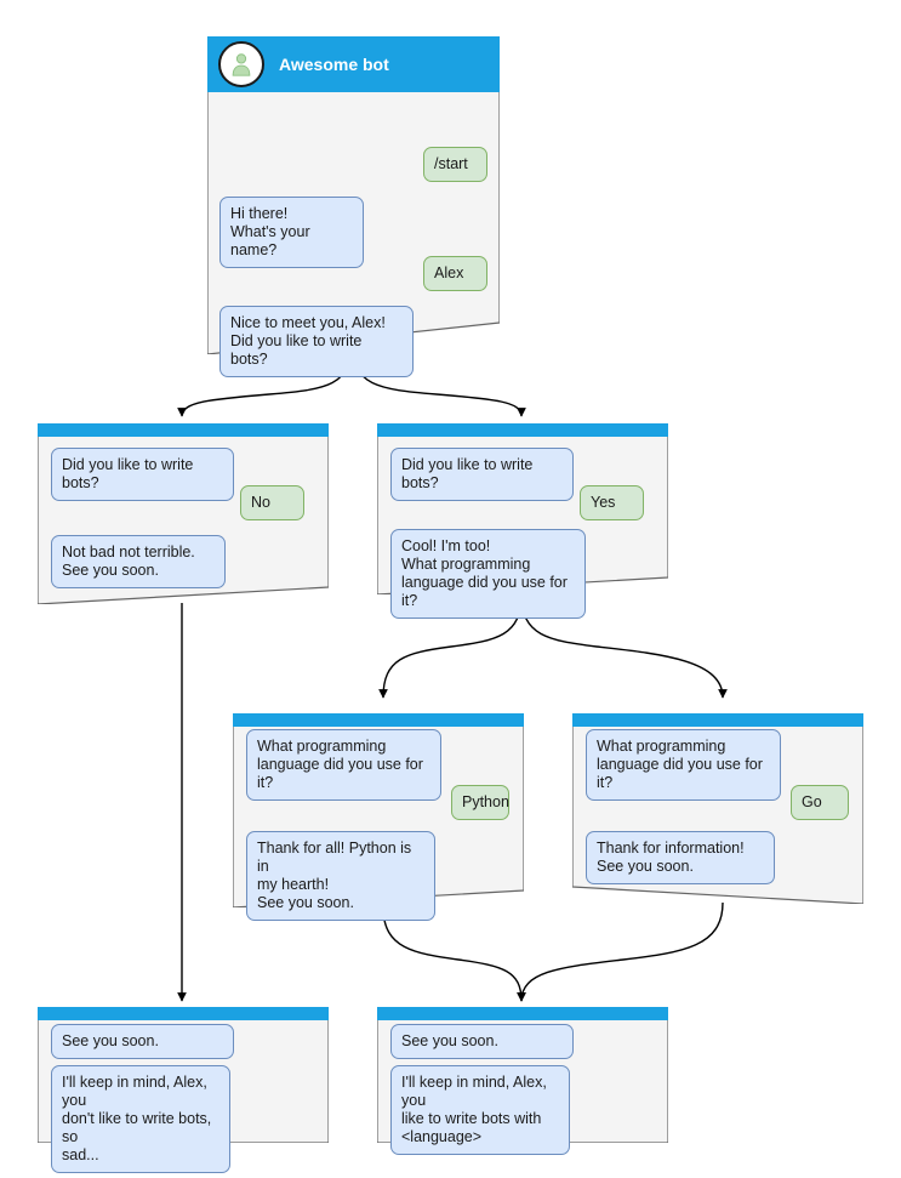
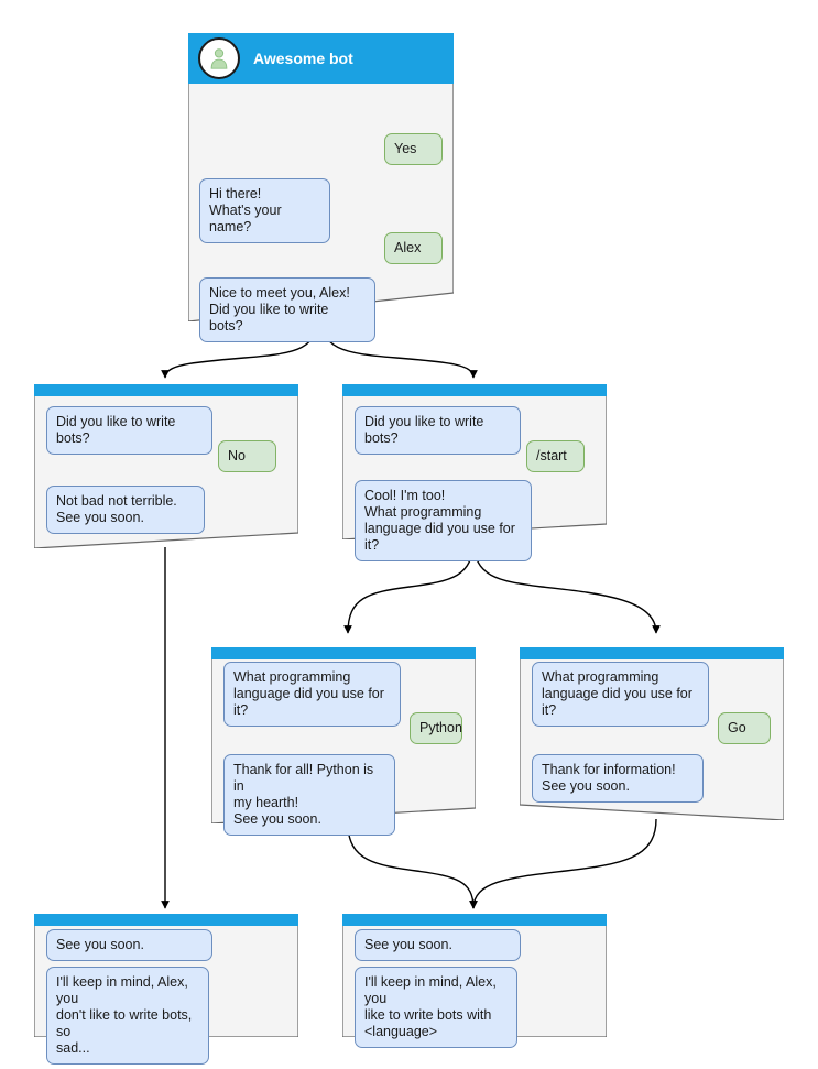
  Awesome bot
- /start
+ Yes
  Hi there!
  What's your name?
  Alex
  Nice to meet you, Alex!
  Did you like to write bots?
  Did you like to write bots?
  No
  Not bad not terrible.
  See you soon.
  Did you like to write bots?
- Yes
+ /start
  Cool! I'm too!
  What programming
  language did you use for it?
  What programming
  language did you use for it?
  Python
  Thank for all! Python is in
  my hearth!
  See you soon.
  What programming
  language did you use for it?
  Go
  Thank for information!
  See you soon.
  See you soon.
  I'll keep in mind, Alex, you
  don't like to write bots, so
  sad...
  See you soon.
  I'll keep in mind, Alex, you
  like to write bots with
  <language>
